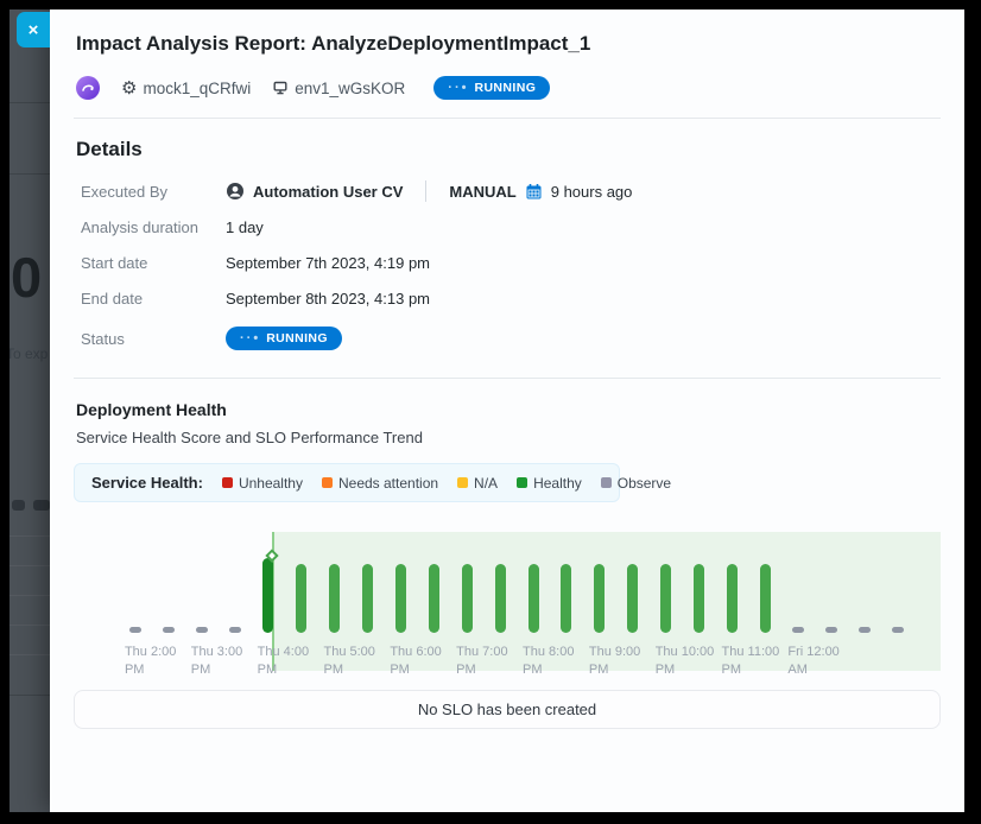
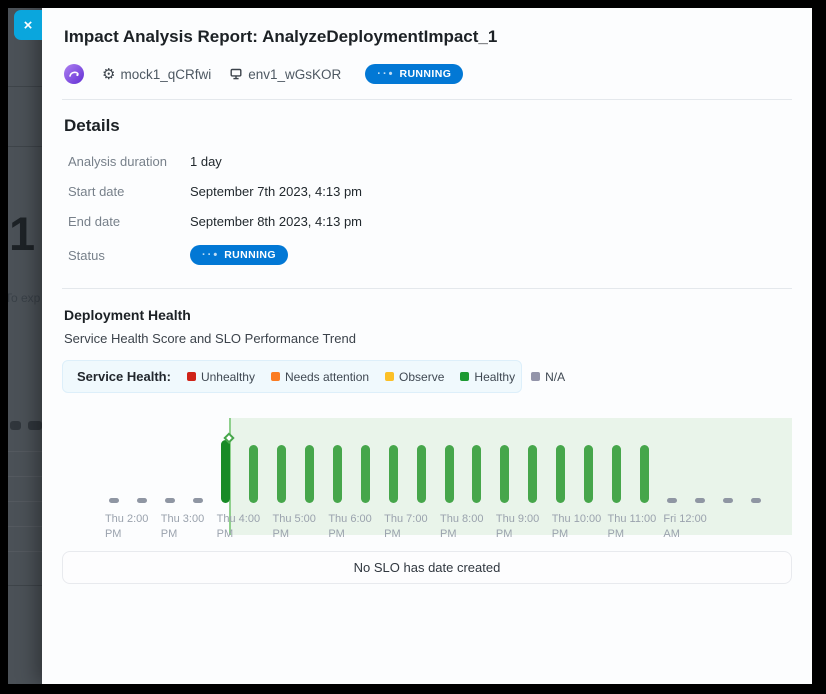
- 0
+ 1
  To exp
  ×
  Impact Analysis Report: AnalyzeDeploymentImpact_1
  ⚙
  mock1_qCRfwi
  env1_wGsKOR
  ··•
  RUNNING
  Details
- Executed By
- Automation User CV
- MANUAL
- 9 hours ago
  Analysis duration
  1 day
  Start date
- September 7th 2023, 4:19 pm
+ September 7th 2023, 4:13 pm
  End date
  September 8th 2023, 4:13 pm
  Status
  ··•
  RUNNING
  Deployment Health
  Service Health Score and SLO Performance Trend
  Service Health:
  Unhealthy
  Needs attention
- N/A
+ Observe
  Healthy
- Observe
+ N/A
  Thu 2:00
  PM
  Thu 3:00
  PM
  Thu 4:00
  PM
  Thu 5:00
  PM
  Thu 6:00
  PM
  Thu 7:00
  PM
  Thu 8:00
  PM
  Thu 9:00
  PM
  Thu 10:00
  PM
  Thu 11:00
  PM
  Fri 12:00
  AM
- No SLO has been created
+ No SLO has date created
